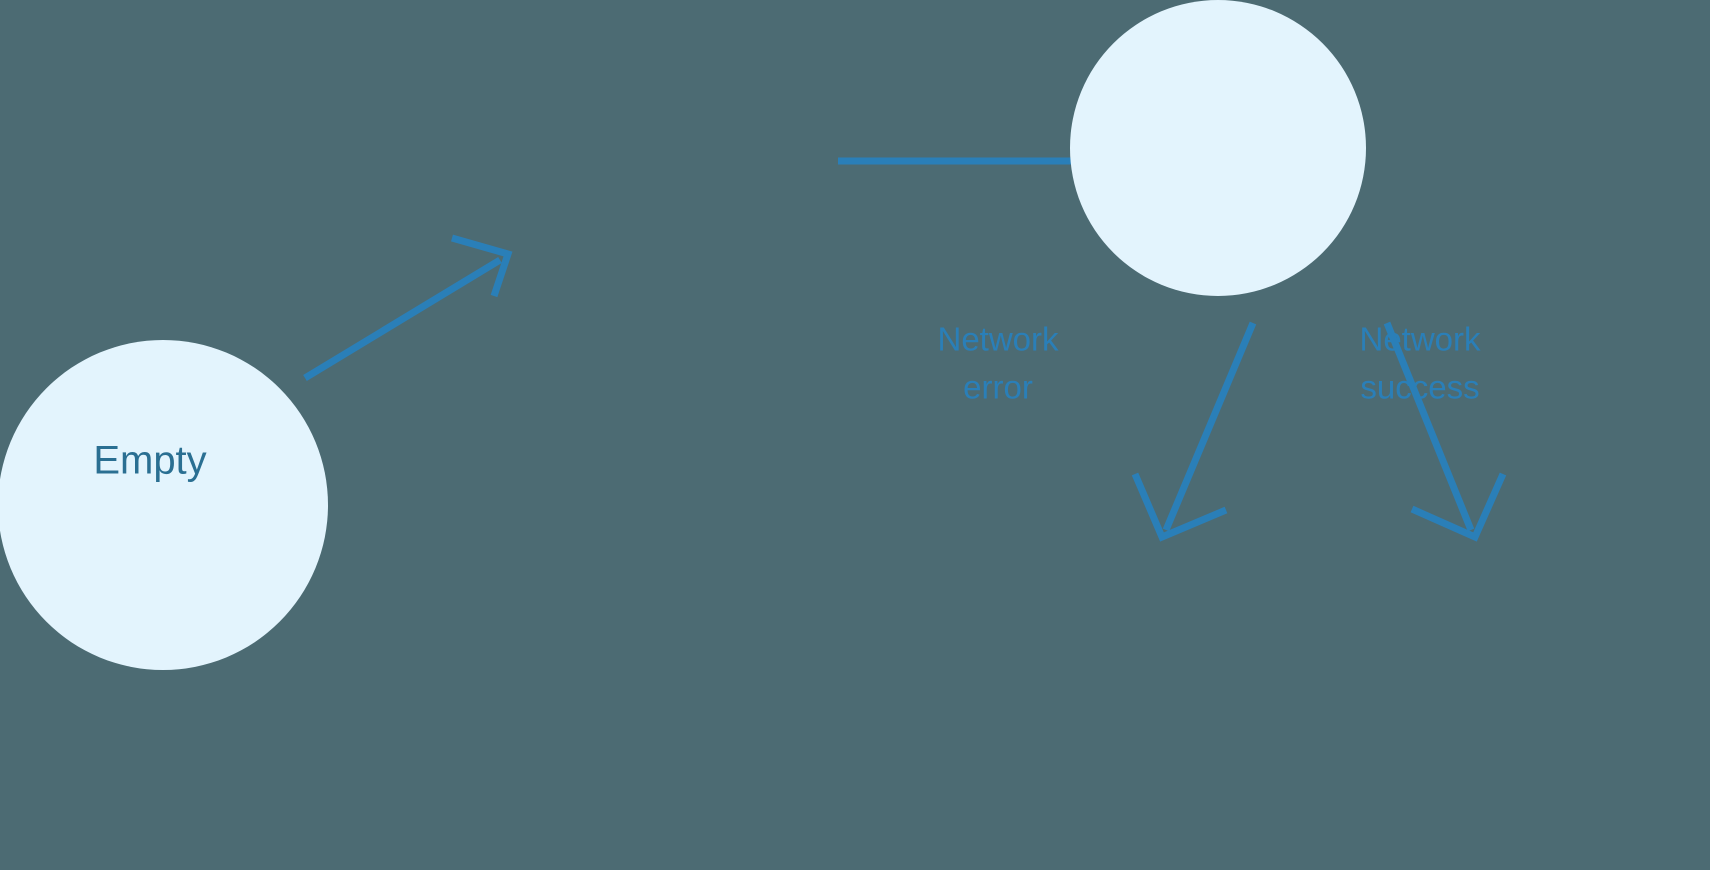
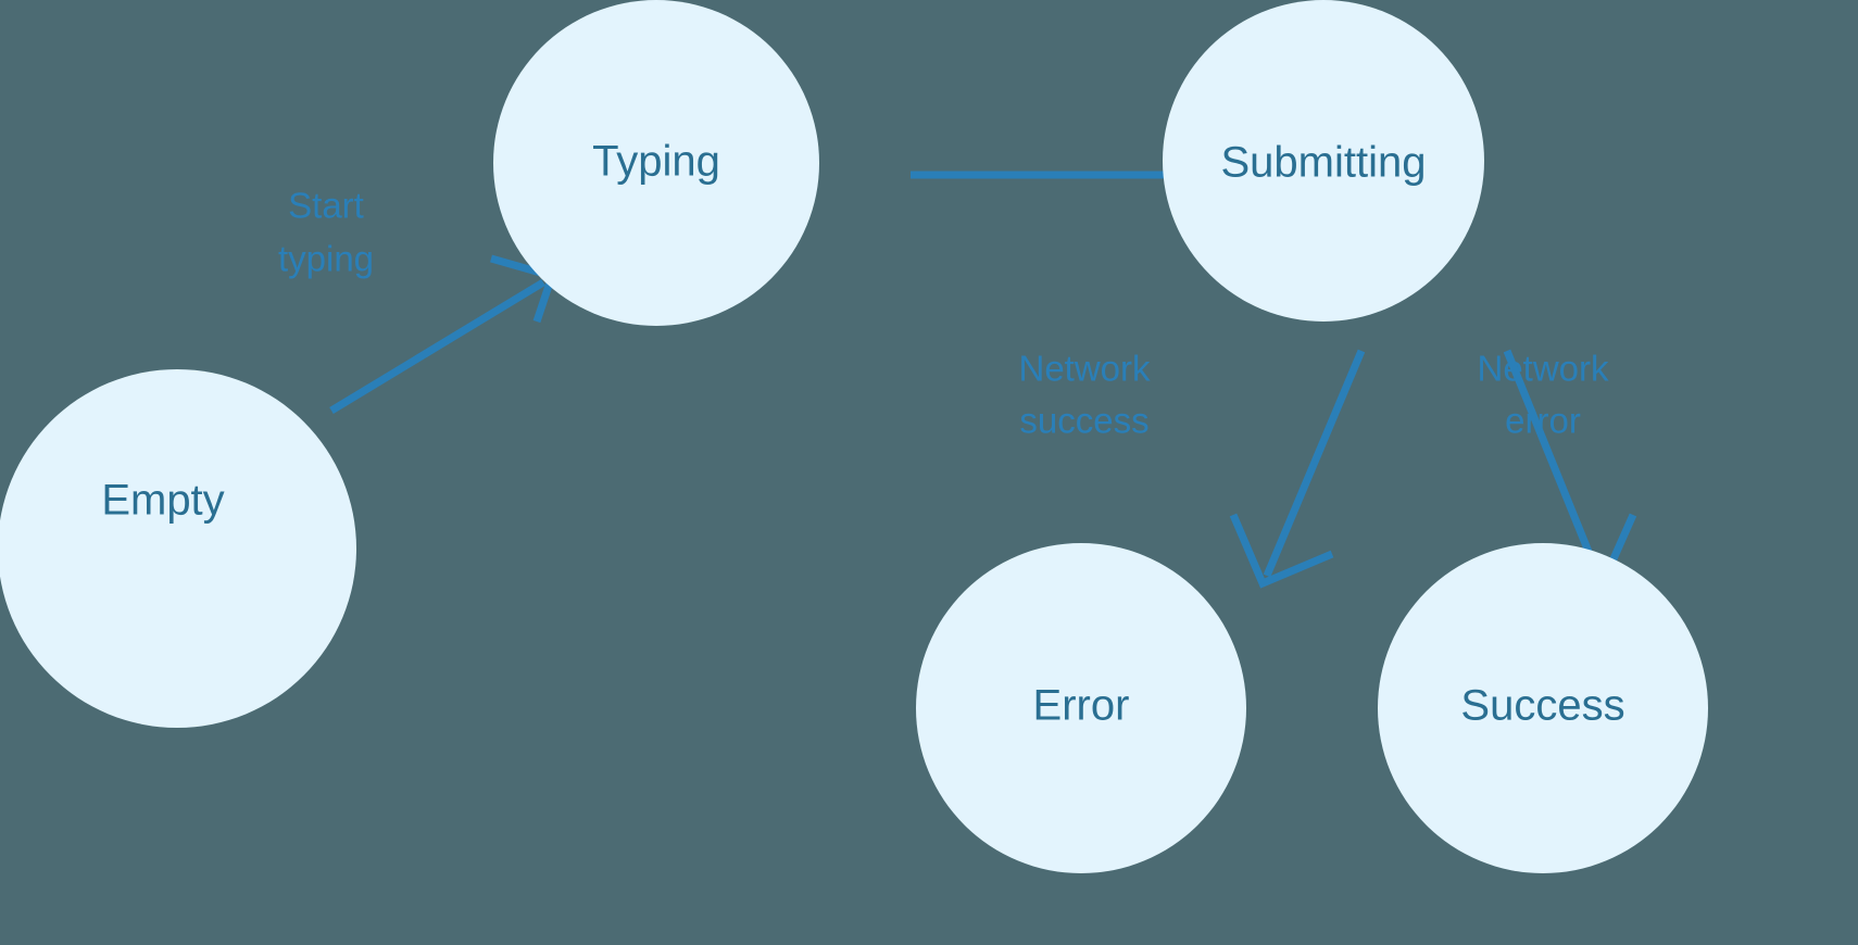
  Empty
+ Typing
+ Submitting
+ Error
+ Success
+ Start
+ typing
  Network
- error
+ success
  Network
- success
+ error
